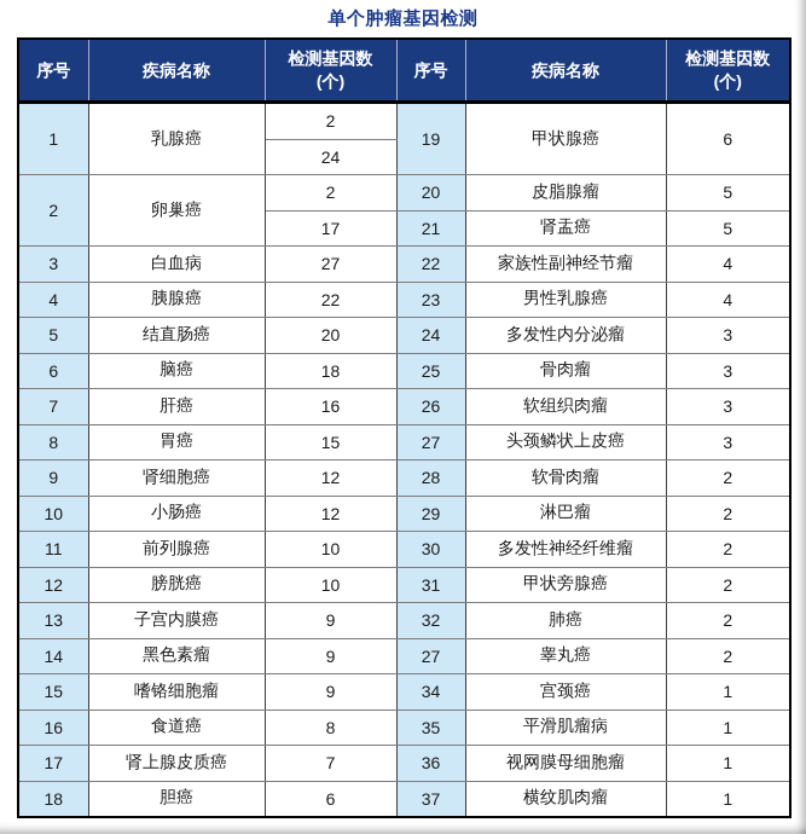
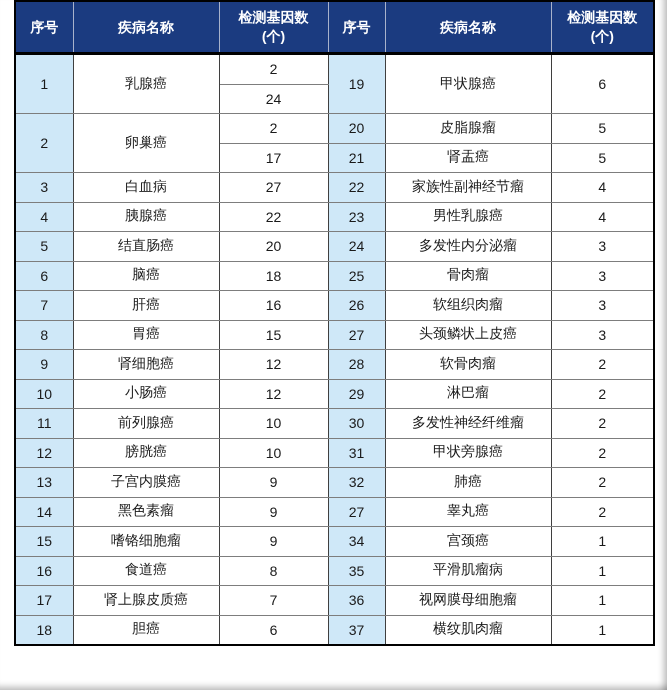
- 单个肿瘤基因检测
  序号	疾病名称	检测基因数 (个)	序号	疾病名称	检测基因数 (个)
  1	乳腺癌	2	19	甲状腺癌	6
  24
  2	卵巢癌	2	20	皮脂腺瘤	5
  17	21	肾盂癌	5
  3	白血病	27	22	家族性副神经节瘤	4
  4	胰腺癌	22	23	男性乳腺癌	4
  5	结直肠癌	20	24	多发性内分泌瘤	3
  6	脑癌	18	25	骨肉瘤	3
  7	肝癌	16	26	软组织肉瘤	3
  8	胃癌	15	27	头颈鳞状上皮癌	3
  9	肾细胞癌	12	28	软骨肉瘤	2
  10	小肠癌	12	29	淋巴瘤	2
  11	前列腺癌	10	30	多发性神经纤维瘤	2
  12	膀胱癌	10	31	甲状旁腺癌	2
  13	子宫内膜癌	9	32	肺癌	2
  14	黑色素瘤	9	27	睾丸癌	2
  15	嗜铬细胞瘤	9	34	宫颈癌	1
  16	食道癌	8	35	平滑肌瘤病	1
  17	肾上腺皮质癌	7	36	视网膜母细胞瘤	1
  18	胆癌	6	37	横纹肌肉瘤	1
